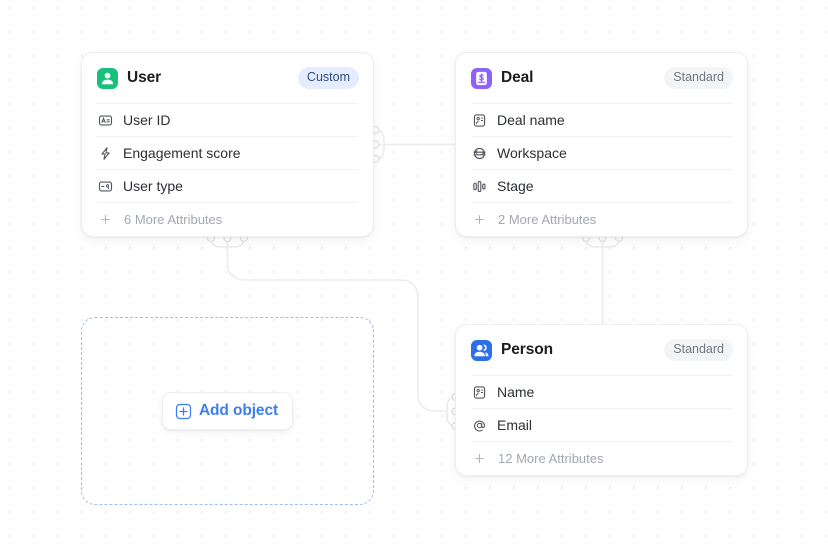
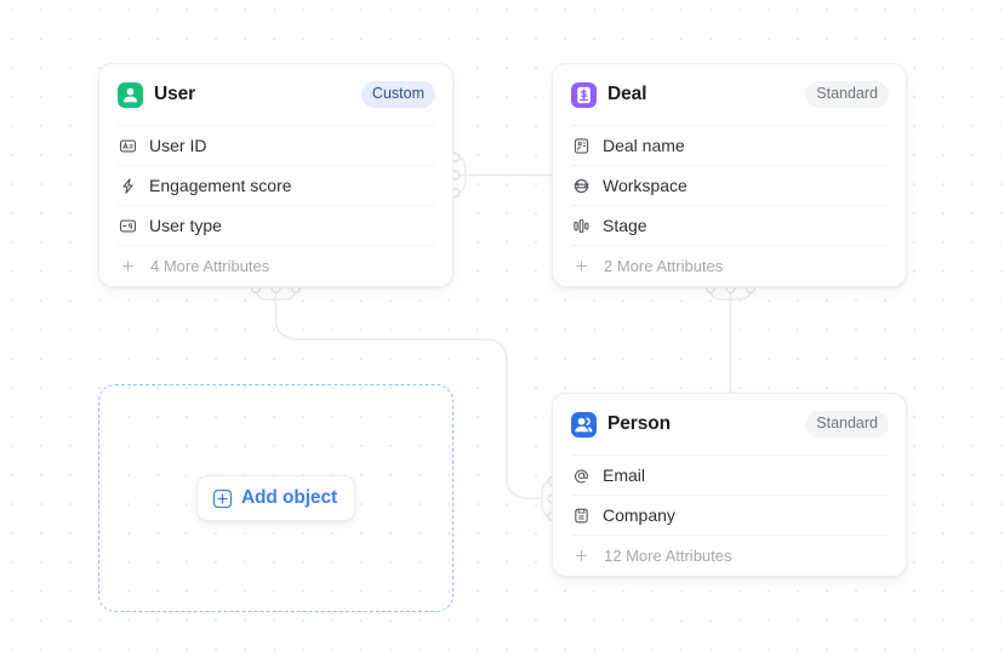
  User
  Custom
  User ID
  Engagement score
  User type
- 6 More Attributes
+ 4 More Attributes
  Deal
  Standard
  Deal name
  Workspace
  Stage
  2 More Attributes
  Person
  Standard
- Name
  Email
+ Company
  12 More Attributes
  Add object
